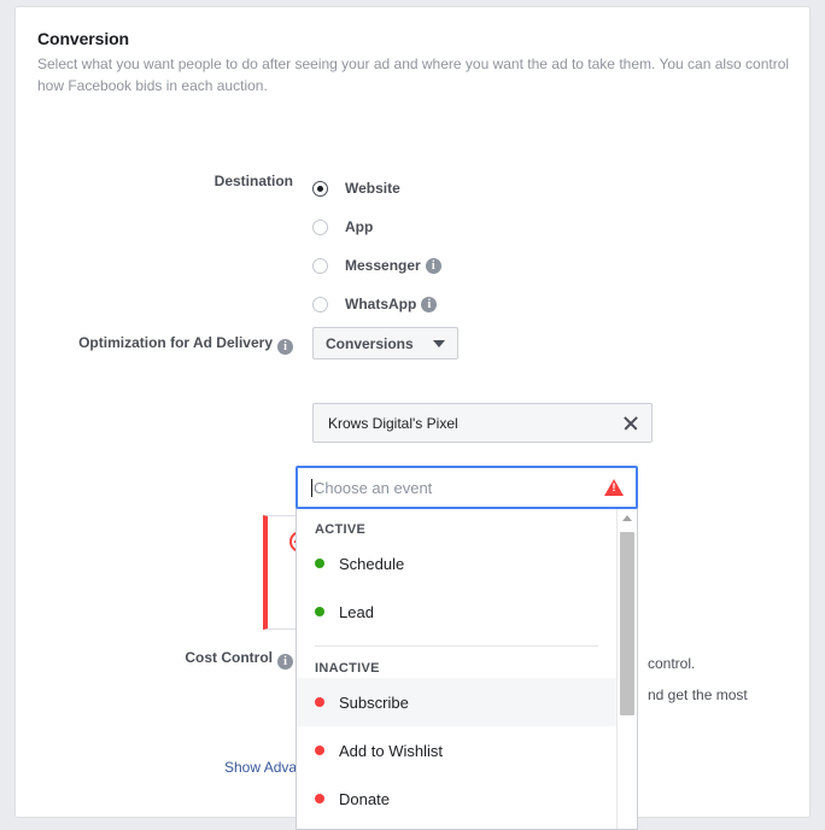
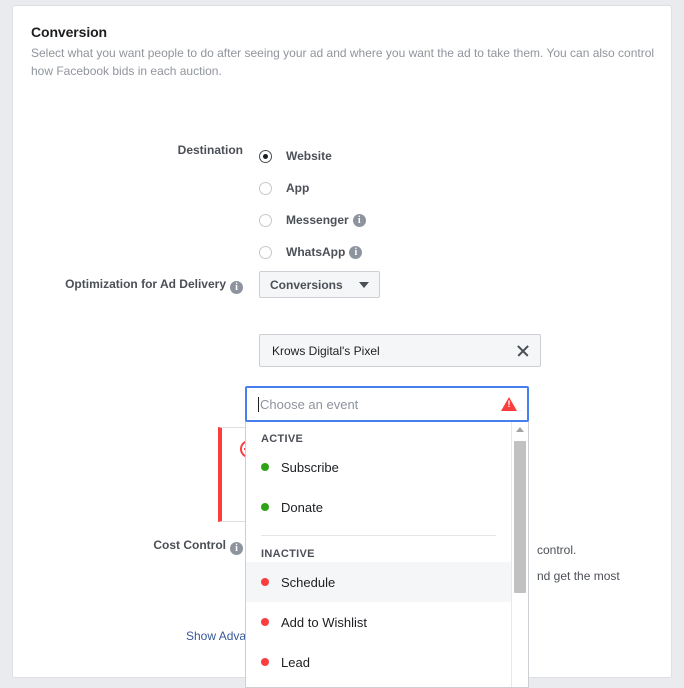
  Conversion
  Select what you want people to do after seeing your ad and where you want the ad to take them. You can also control how Facebook bids in each auction.
  Destination
  Website
  App
  Messenger
  i
  WhatsApp
  i
  Optimization for Ad Delivery i
  Conversions
  Krows Digital's Pixel
  Cost Control i
  control.
  nd get the most
  Show Adva
  Choose an event
  ACTIVE
- Schedule
+ Subscribe
- Lead
+ Donate
  INACTIVE
- Subscribe
+ Schedule
  Add to Wishlist
- Donate
+ Lead
